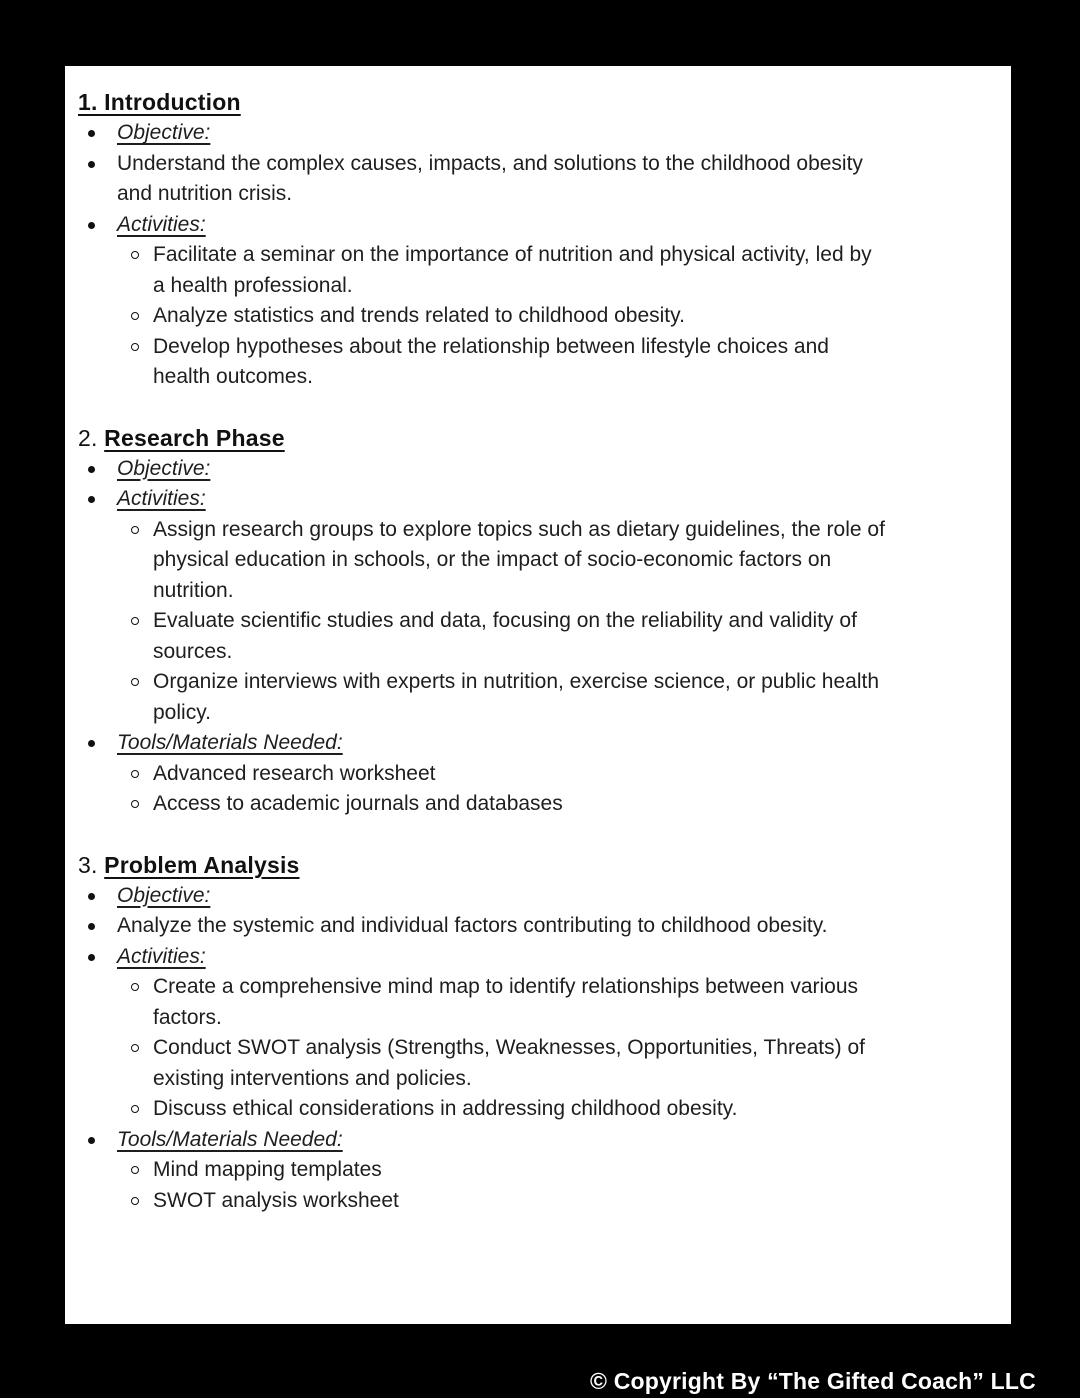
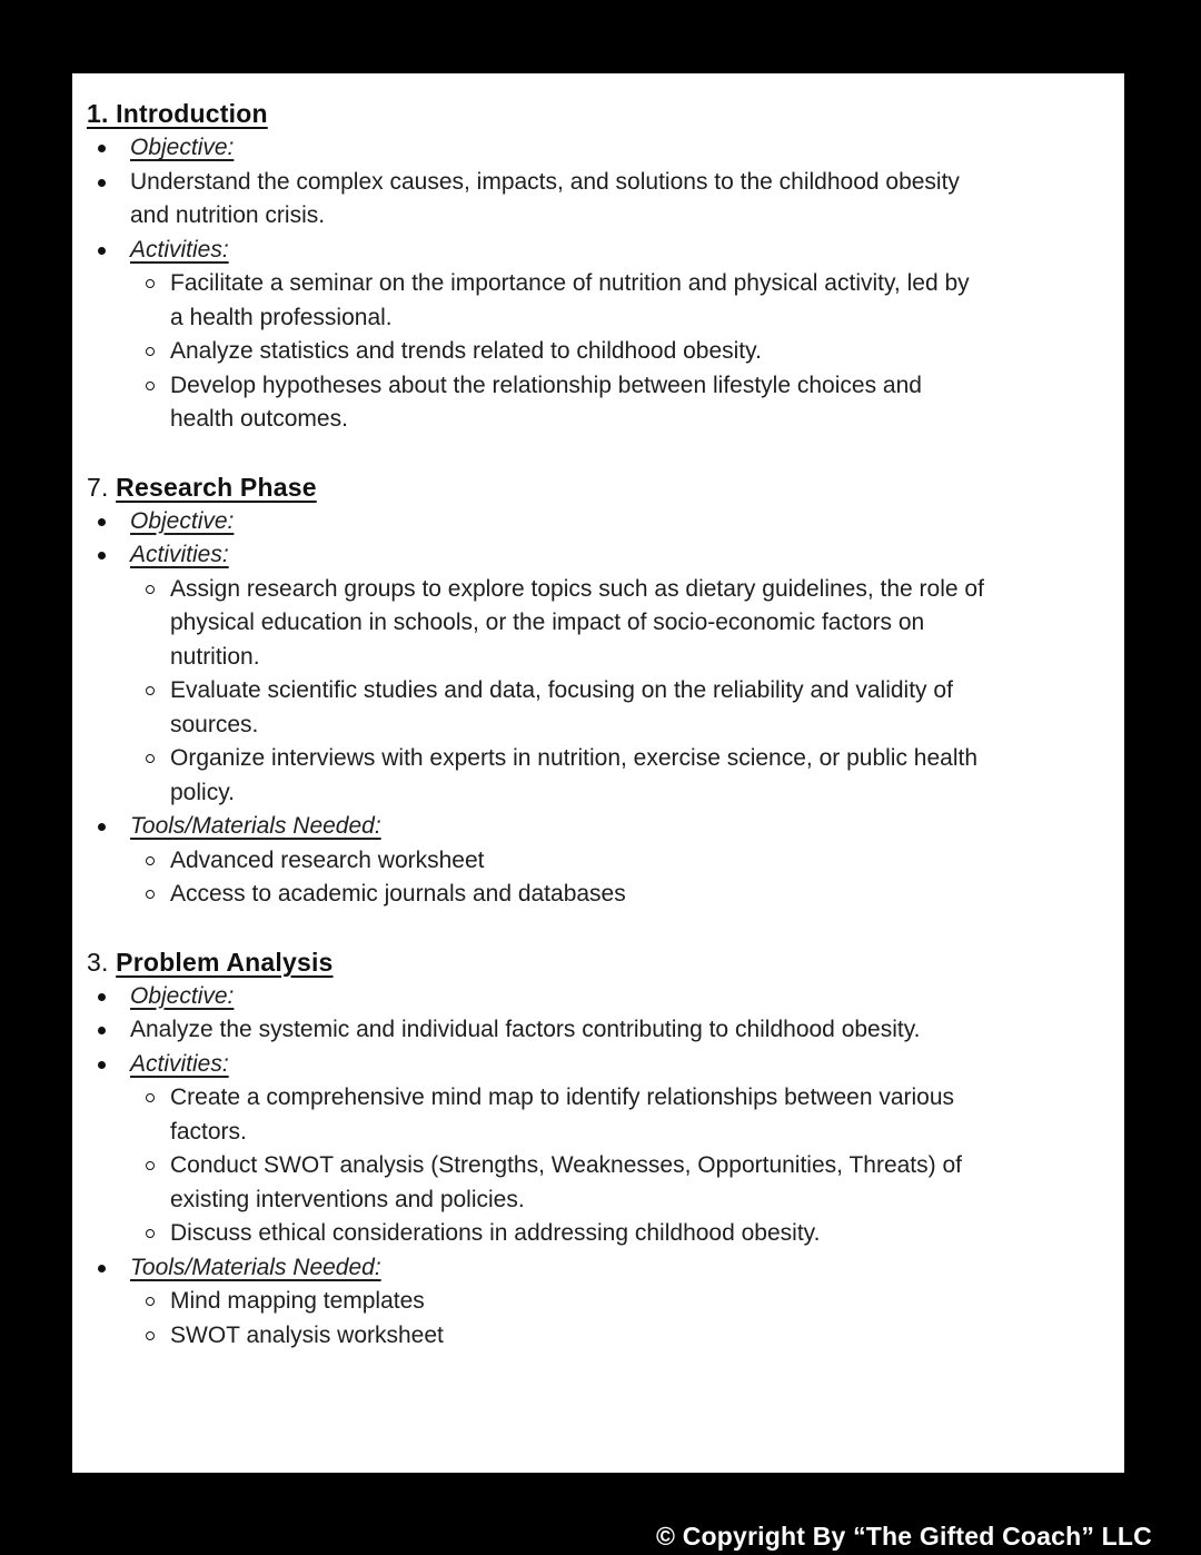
  1. Introduction
  Objective:
  Understand the complex causes, impacts, and solutions to the childhood obesity
  and nutrition crisis.
  Activities:
  Facilitate a seminar on the importance of nutrition and physical activity, led by
  a health professional.
  Analyze statistics and trends related to childhood obesity.
  Develop hypotheses about the relationship between lifestyle choices and
  health outcomes.
- 2. Research Phase
+ 7. Research Phase
  Objective:
  Activities:
  Assign research groups to explore topics such as dietary guidelines, the role of
  physical education in schools, or the impact of socio-economic factors on
  nutrition.
  Evaluate scientific studies and data, focusing on the reliability and validity of
  sources.
  Organize interviews with experts in nutrition, exercise science, or public health
  policy.
  Tools/Materials Needed:
  Advanced research worksheet
  Access to academic journals and databases
  3. Problem Analysis
  Objective:
  Analyze the systemic and individual factors contributing to childhood obesity.
  Activities:
  Create a comprehensive mind map to identify relationships between various
  factors.
  Conduct SWOT analysis (Strengths, Weaknesses, Opportunities, Threats) of
  existing interventions and policies.
  Discuss ethical considerations in addressing childhood obesity.
  Tools/Materials Needed:
  Mind mapping templates
  SWOT analysis worksheet
  © Copyright By “The Gifted Coach” LLC
